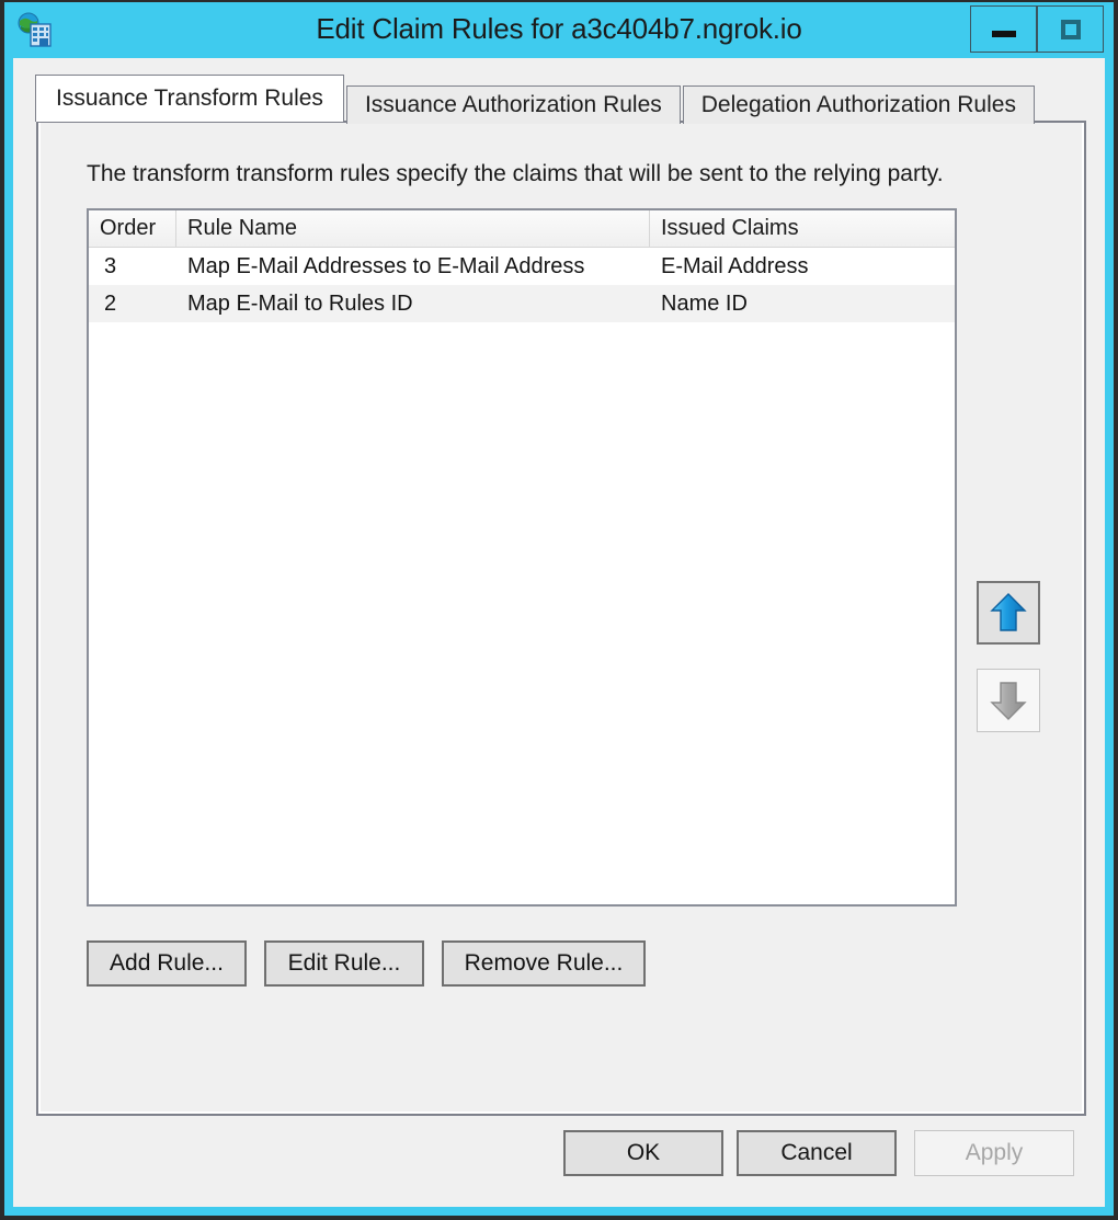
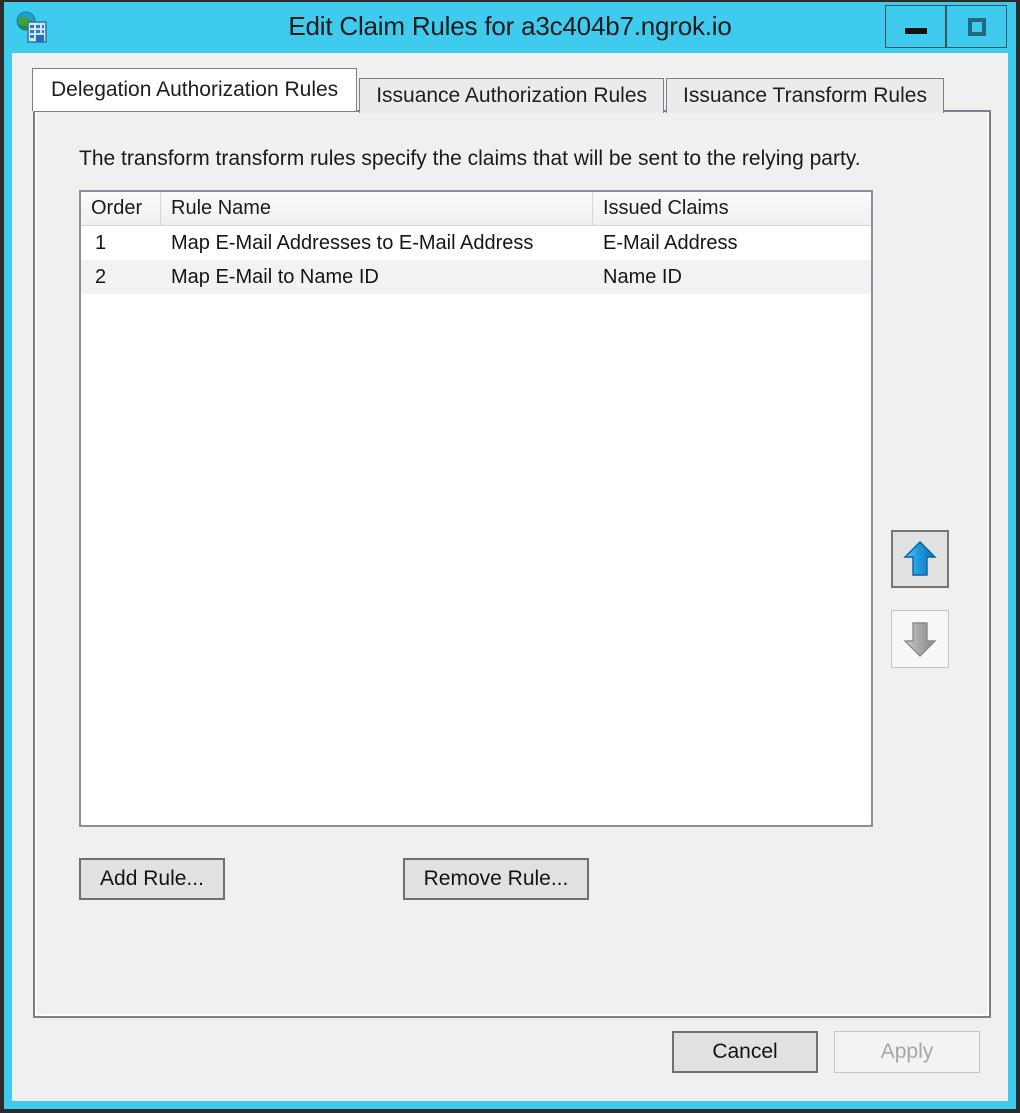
  Edit Claim Rules for a3c404b7.ngrok.io
- Issuance Transform Rules
+ Delegation Authorization Rules
  Issuance Authorization Rules
- Delegation Authorization Rules
+ Issuance Transform Rules
  The transform transform rules specify the claims that will be sent to the relying party.
  Order
  Rule Name
  Issued Claims
- 3
+ 1
  Map E-Mail Addresses to E-Mail Address
  E-Mail Address
  2
- Map E-Mail to Rules ID
+ Map E-Mail to Name ID
  Name ID
  Add Rule...
- Edit Rule...
  Remove Rule...
- OK
  Cancel
  Apply
